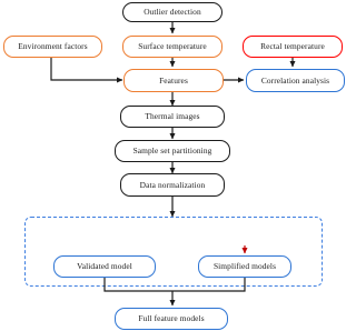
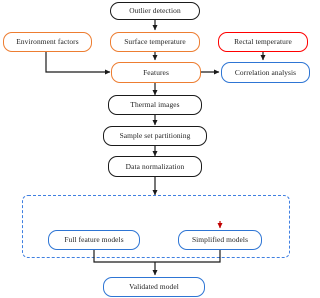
  Outlier detection
  Environment factors
  Surface temperature
  Rectal temperature
  Features
  Correlation analysis
  Thermal images
  Sample set partitioning
  Data normalization
- Validated model
+ Full feature models
  Simplified models
- Full feature models
+ Validated model
